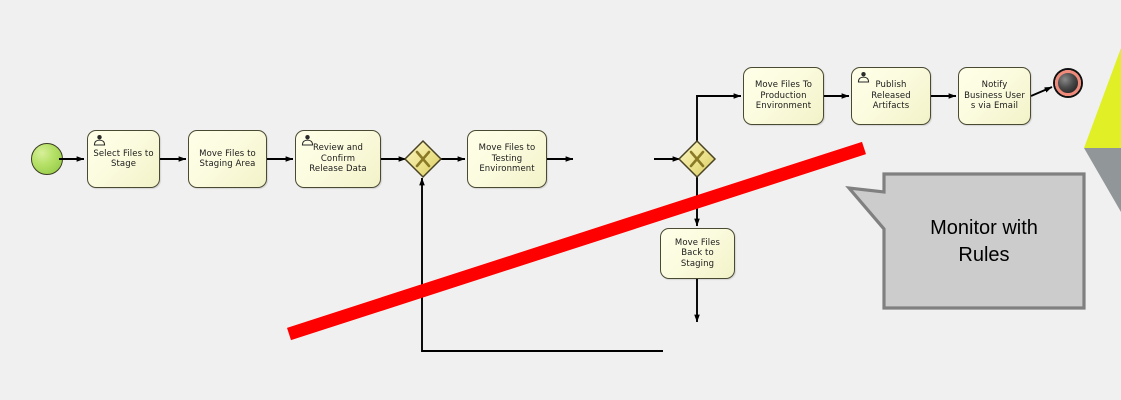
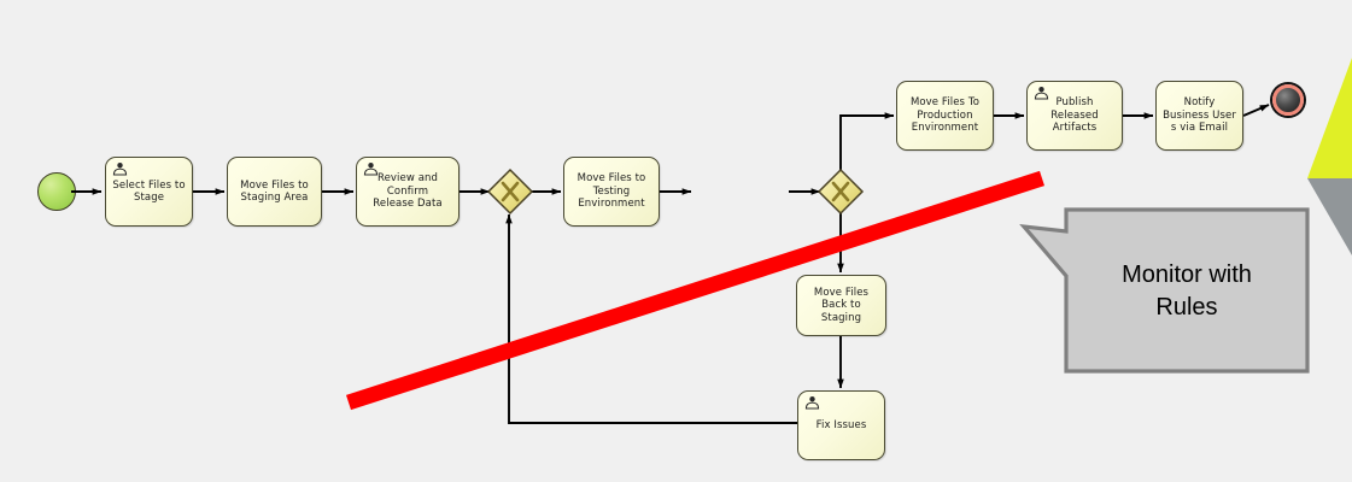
  Select Files to
  Stage
  Move Files to
  Staging Area
  Review and
  Confirm
  Release Data
  Move Files to
  Testing
  Environment
  Move Files To
  Production
  Environment
  Publish
  Released
  Artifacts
  Notify
  Business User
  s via Email
  Move Files
  Back to Staging
+ Fix Issues
  Monitor with
  Rules
